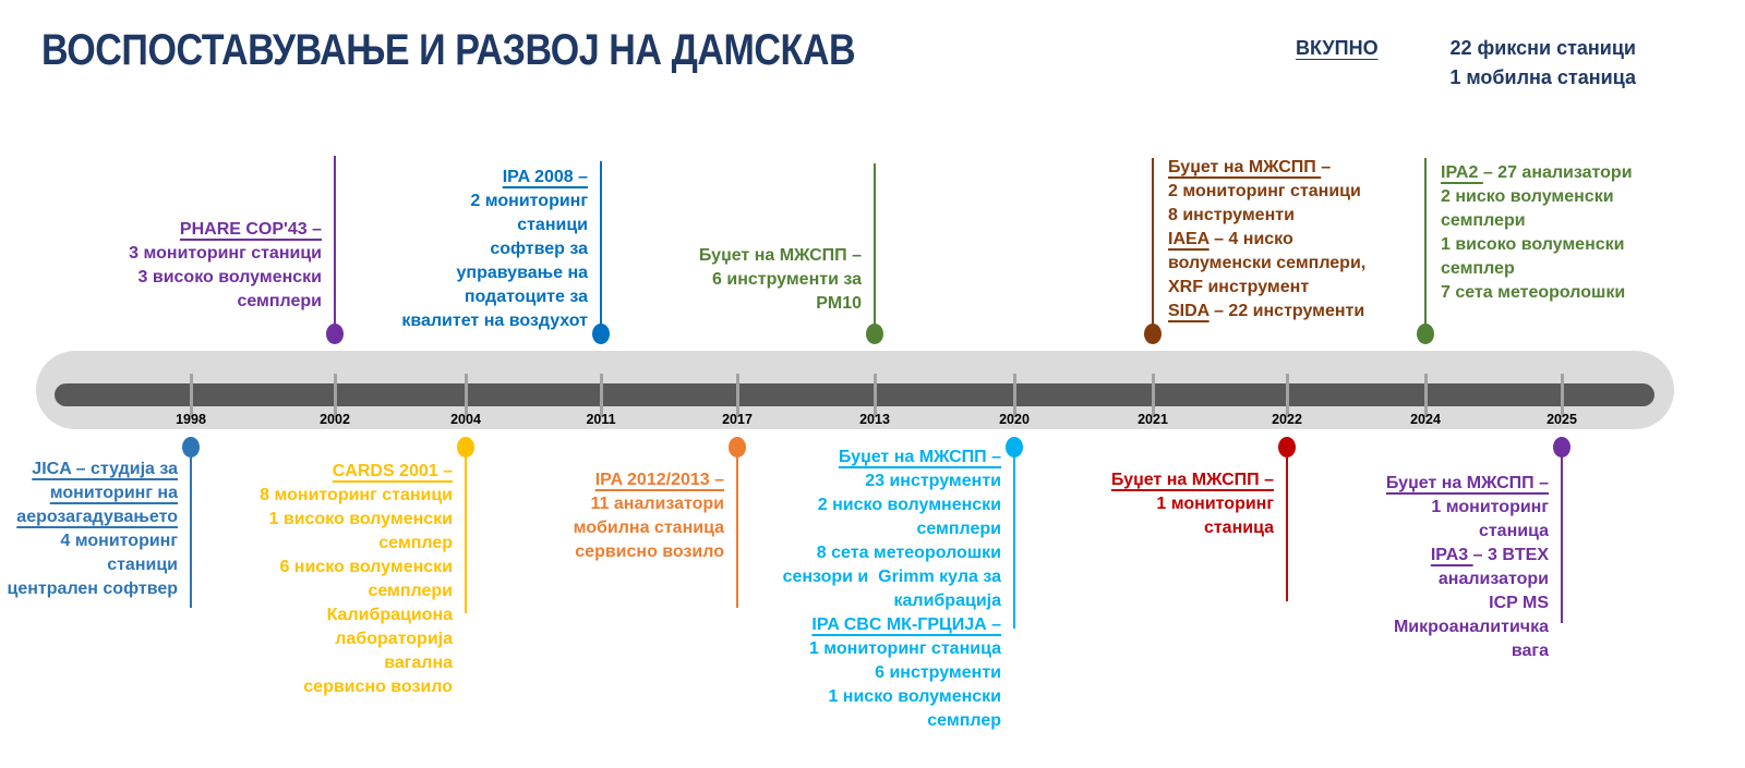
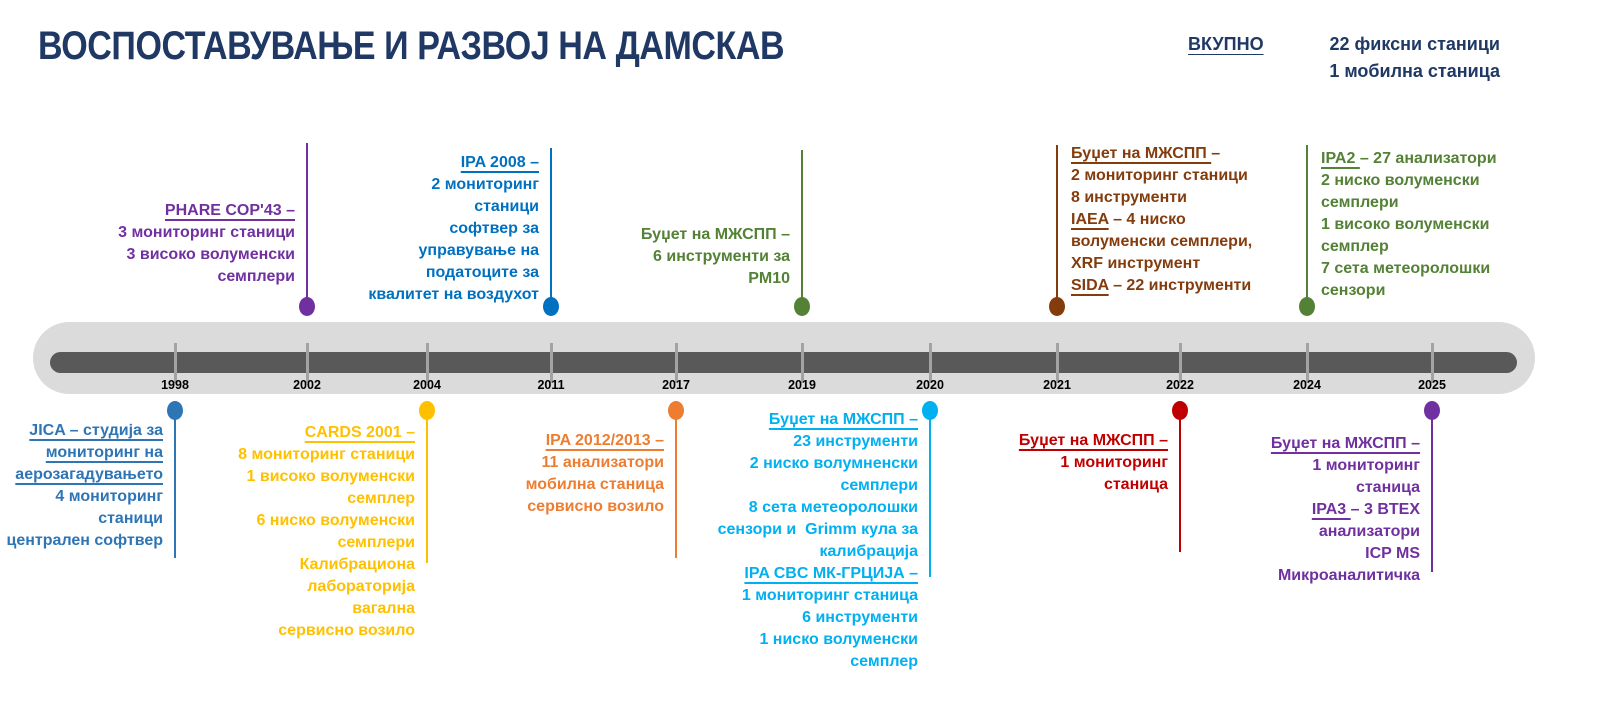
  ВОСПОСТАВУВАЊЕ И РАЗВОЈ НА ДАМСКАВ
  ВКУПНО
  22 фиксни станици
  1 мобилна станица
  1998
  JICA – студија за
  мониторинг на
  аерозагадувањето
  4 мониторинг
  станици
  централен софтвер
  2002
  PHARE COP'43 –
  3 мониторинг станици
  3 високо волуменски
  семплери
  2004
  CARDS 2001 –
  8 мониторинг станици
  1 високо волуменски
  семплер
  6 ниско волуменски
  семплери
  Калибрациона
  лабораторија
  вагална
  сервисно возило
  2011
  IPA 2008 –
  2 мониторинг
  станици
  софтвер за
  управување на
  податоците за
  квалитет на воздухот
  2017
  IPA 2012/2013 –
  11 анализатори
  мобилна станица
  сервисно возило
- 2013
+ 2019
  Буџет на МЖСПП –
  6 инструменти за
  PM10
  2020
  Буџет на МЖСПП –
  23 инструменти
  2 ниско волумненски
  семплери
  8 сета метеоролошки
  сензори и Grimm кула за
  калибрација
  IPA CBC МК-ГРЦИЈА –
  1 мониторинг станица
  6 инструменти
  1 ниско волуменски
  семплер
  2021
  Буџет на МЖСПП –
  2 мониторинг станици
  8 инструменти
  IAEA – 4 ниско
  волуменски семплери,
  XRF инструмент
  SIDA – 22 инструменти
  2022
  Буџет на МЖСПП –
  1 мониторинг
  станица
  2024
  IPA2 – 27 анализатори
  2 ниско волуменски
  семплери
  1 високо волуменски
  семплер
  7 сета метеоролошки
+ сензори
  2025
  Буџет на МЖСПП –
  1 мониторинг
  станица
  IPA3 – 3 BTEX
  анализатори
  ICP MS
  Микроаналитичка
- вага
